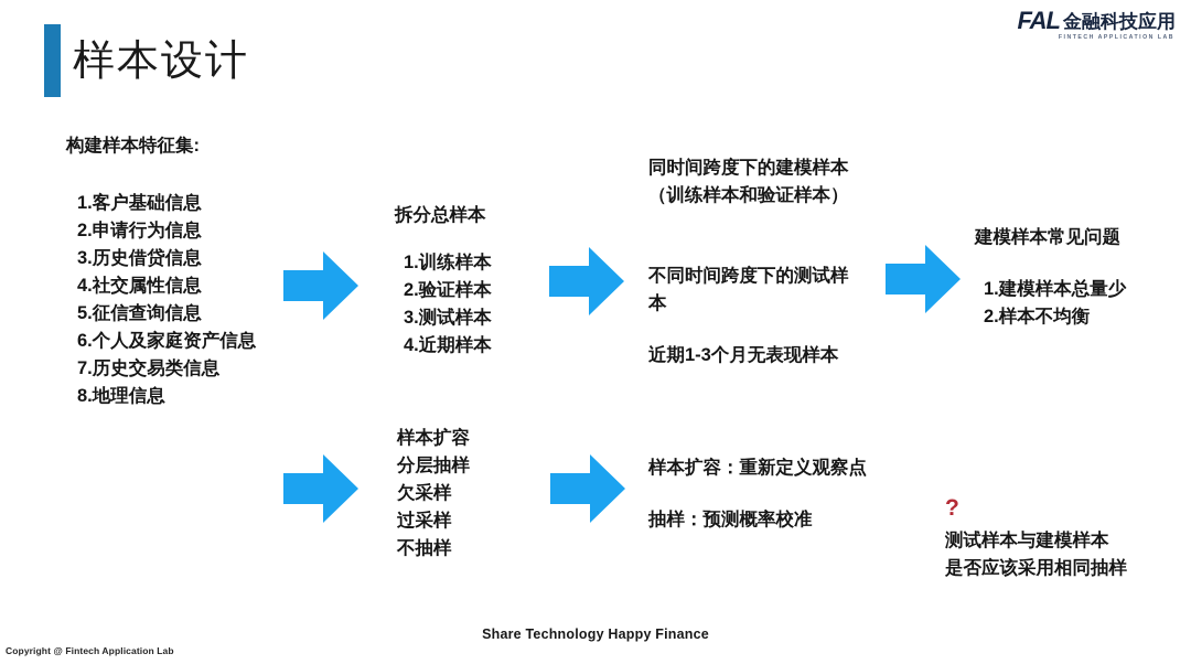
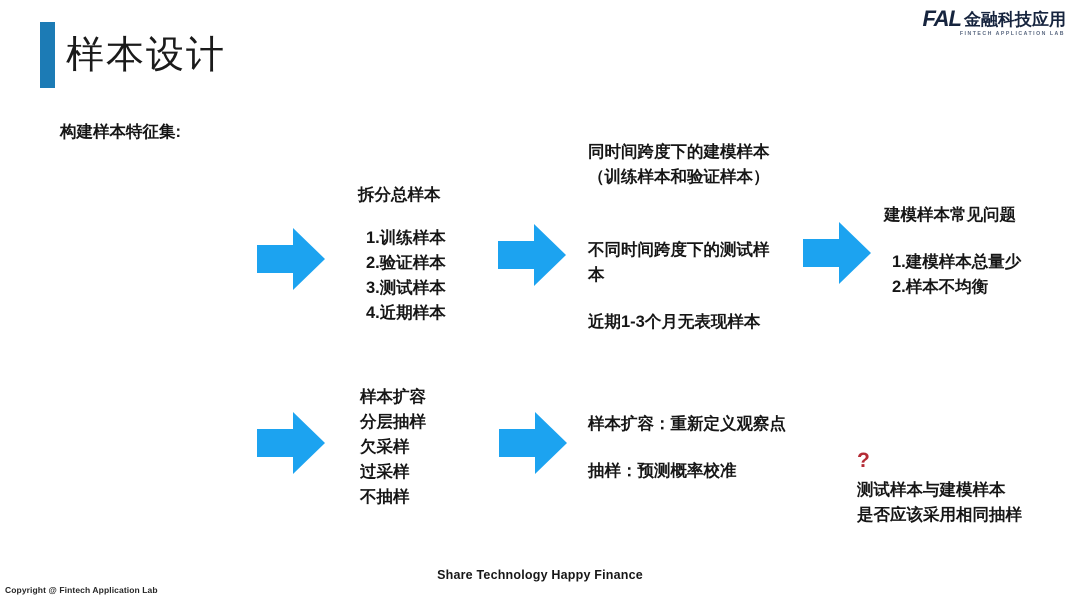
  样本设计
  FAL
  金融科技应用
  构建样本特征集:
- 1.客户基础信息
- 2.申请行为信息
- 3.历史借贷信息
- 4.社交属性信息
- 5.征信查询信息
- 6.个人及家庭资产信息
- 7.历史交易类信息
- 8.地理信息
  拆分总样本
  1.训练样本
  2.验证样本
  3.测试样本
  4.近期样本
  同时间跨度下的建模样本（训练样本和验证样本）
  不同时间跨度下的测试样本
  近期1-3个月无表现样本
  建模样本常见问题
  1.建模样本总量少
  2.样本不均衡
  样本扩容
  分层抽样
  欠采样
  过采样
  不抽样
  样本扩容：重新定义观察点
  抽样：预测概率校准
  ?
  测试样本与建模样本
  是否应该采用相同抽样
  Share Technology Happy Finance
  Copyright @ Fintech Application Lab
